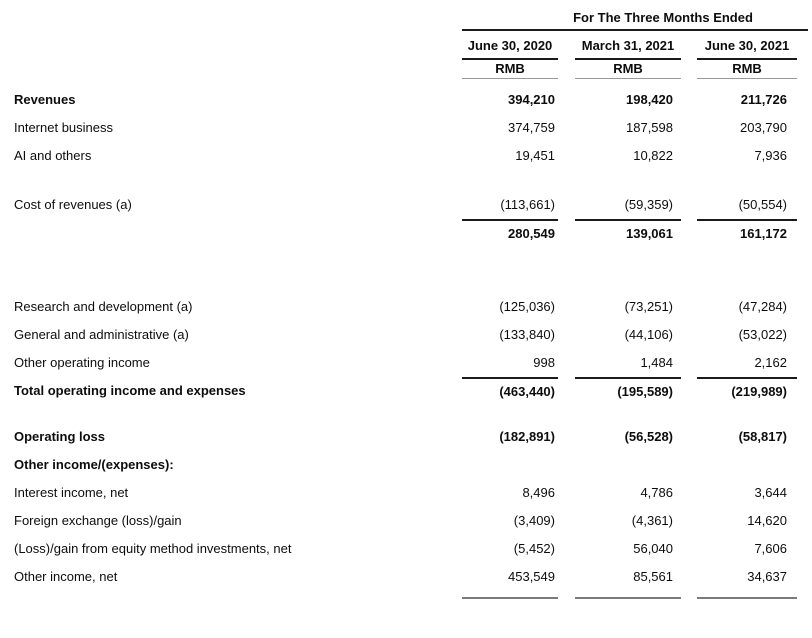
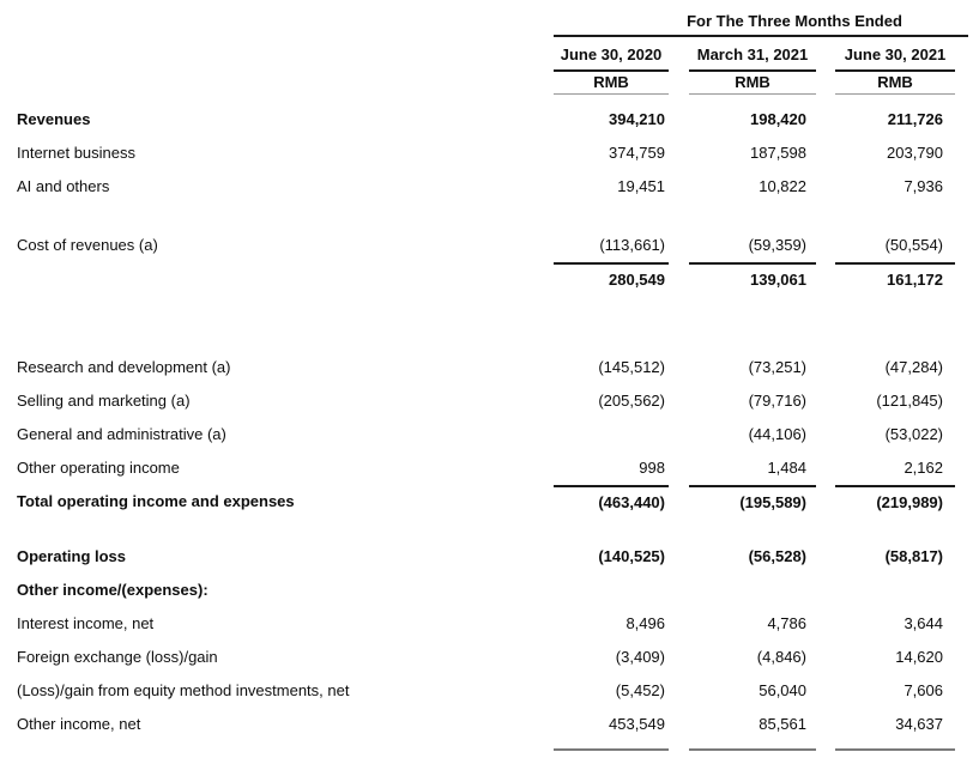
  For The Three Months Ended
  June 30, 2020
  March 31, 2021
  June 30, 2021
  RMB
  RMB
  RMB
  Revenues
  394,210
  198,420
  211,726
  Internet business
  374,759
  187,598
  203,790
  AI and others
  19,451
  10,822
  7,936
  Cost of revenues (a)
  (113,661)
  (59,359)
  (50,554)
  280,549
  139,061
  161,172
  Research and development (a)
- (125,036)
+ (145,512)
  (73,251)
  (47,284)
+ Selling and marketing (a)
+ (205,562)
+ (79,716)
+ (121,845)
  General and administrative (a)
- (133,840)
  (44,106)
  (53,022)
  Other operating income
  998
  1,484
  2,162
  Total operating income and expenses
  (463,440)
  (195,589)
  (219,989)
  Operating loss
- (182,891)
+ (140,525)
  (56,528)
  (58,817)
  Other income/(expenses):
  Interest income, net
  8,496
  4,786
  3,644
  Foreign exchange (loss)/gain
  (3,409)
- (4,361)
+ (4,846)
  14,620
  (Loss)/gain from equity method investments, net
  (5,452)
  56,040
  7,606
  Other income, net
  453,549
  85,561
  34,637
